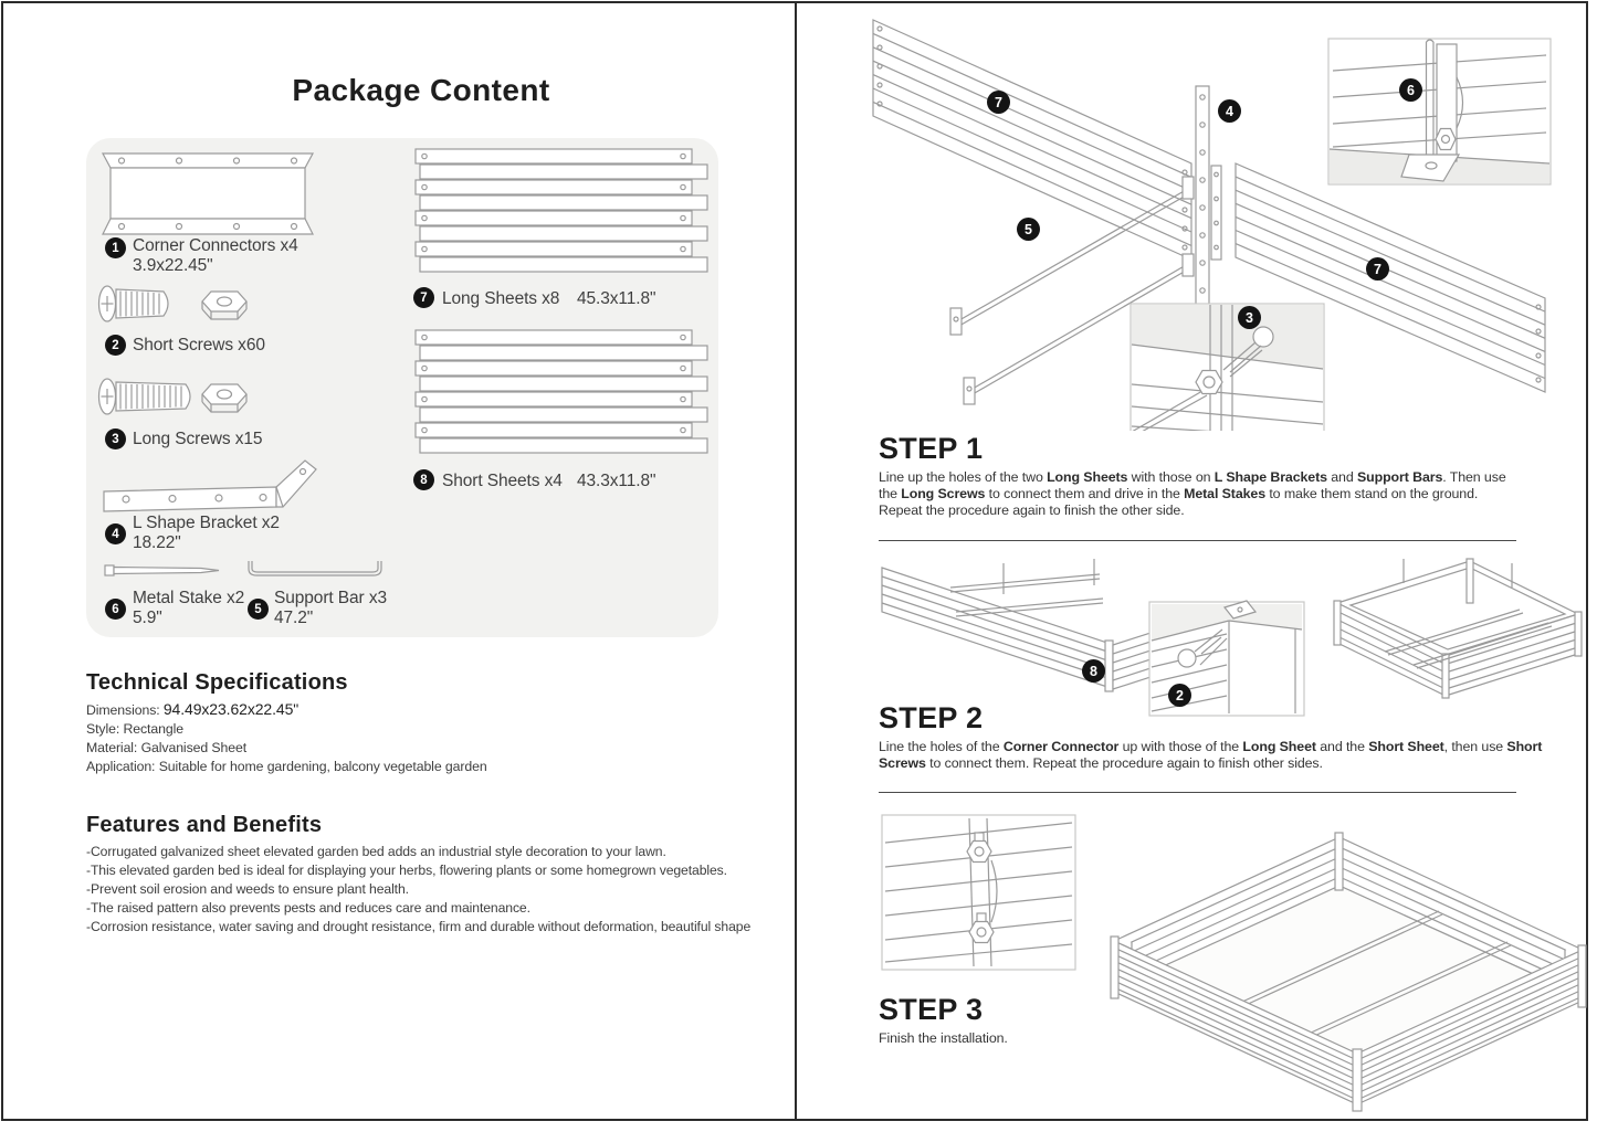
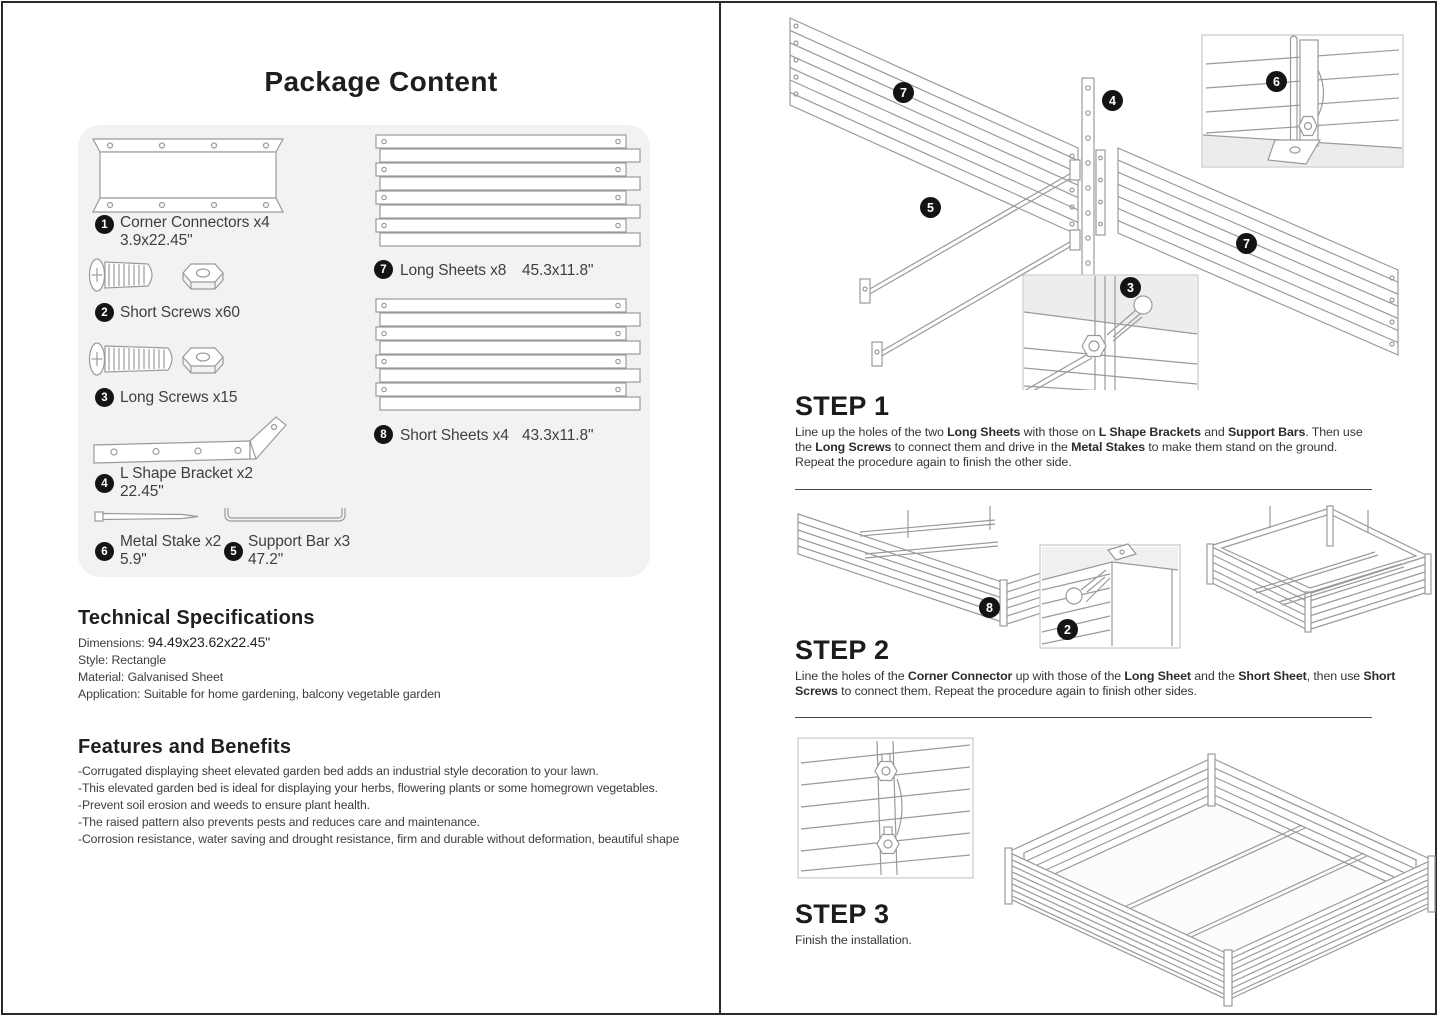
  Package Content
  1
  Corner Connectors x4
  3.9x22.45"
  2
  Short Screws x60
  3
  Long Screws x15
  4
  L Shape Bracket x2
- 18.22"
+ 22.45"
  6
  Metal Stake x2
  5.9"
  5
  Support Bar x3
  47.2"
  7
  Long Sheets x8
  45.3x11.8"
  8
  Short Sheets x4
  43.3x11.8"
  Technical Specifications
  Dimensions: 94.49x23.62x22.45"
  Style: Rectangle
  Material: Galvanised Sheet
  Application: Suitable for home gardening, balcony vegetable garden
  Features and Benefits
- -Corrugated galvanized sheet elevated garden bed adds an industrial style decoration to your lawn.
+ -Corrugated displaying sheet elevated garden bed adds an industrial style decoration to your lawn.
  -This elevated garden bed is ideal for displaying your herbs, flowering plants or some homegrown vegetables.
  -Prevent soil erosion and weeds to ensure plant health.
  -The raised pattern also prevents pests and reduces care and maintenance.
  -Corrosion resistance, water saving and drought resistance, firm and durable without deformation, beautiful shape
  7
  4
  6
  5
  7
  3
  STEP 1
  Line up the holes of the two Long Sheets with those on L Shape Brackets and Support Bars. Then use the Long Screws to connect them and drive in the Metal Stakes to make them stand on the ground. Repeat the procedure again to finish the other side.
  8
  2
  STEP 2
  Line the holes of the Corner Connector up with those of the Long Sheet and the Short Sheet, then use Short Screws to connect them. Repeat the procedure again to finish other sides.
  STEP 3
  Finish the installation.
